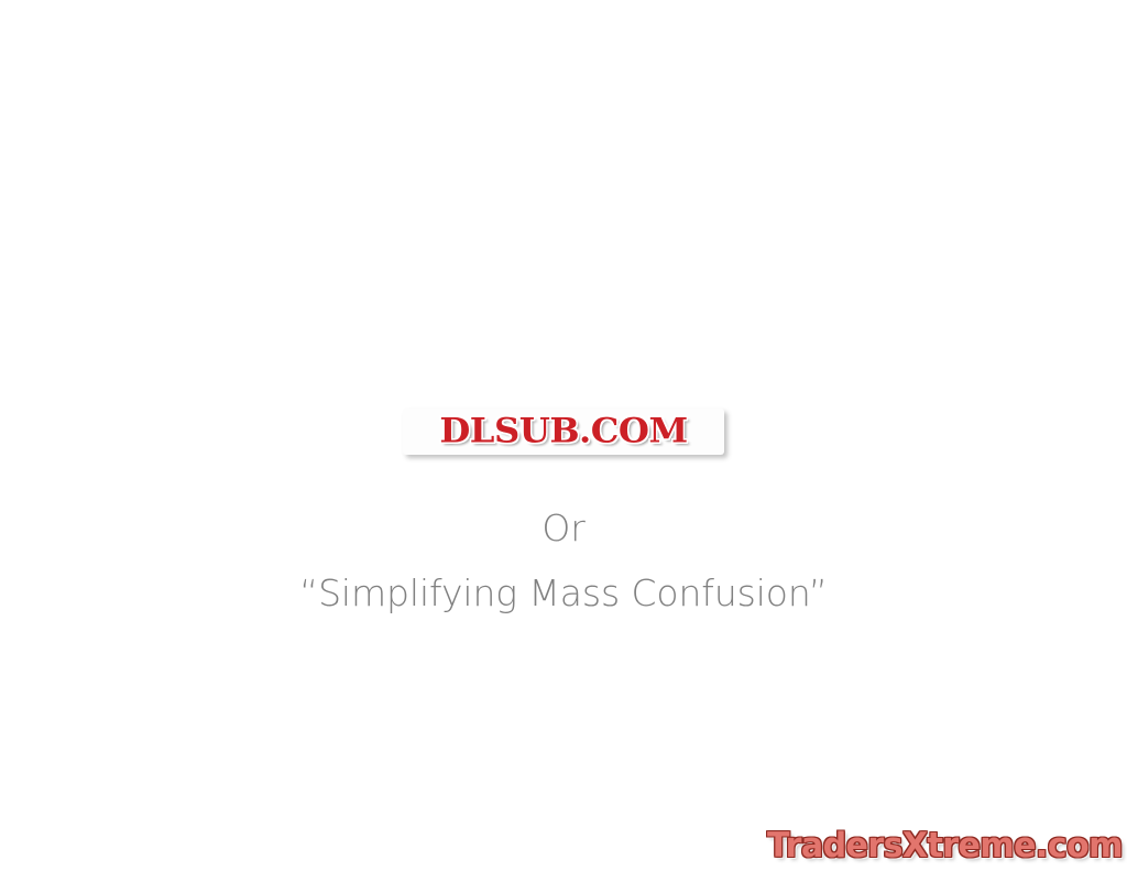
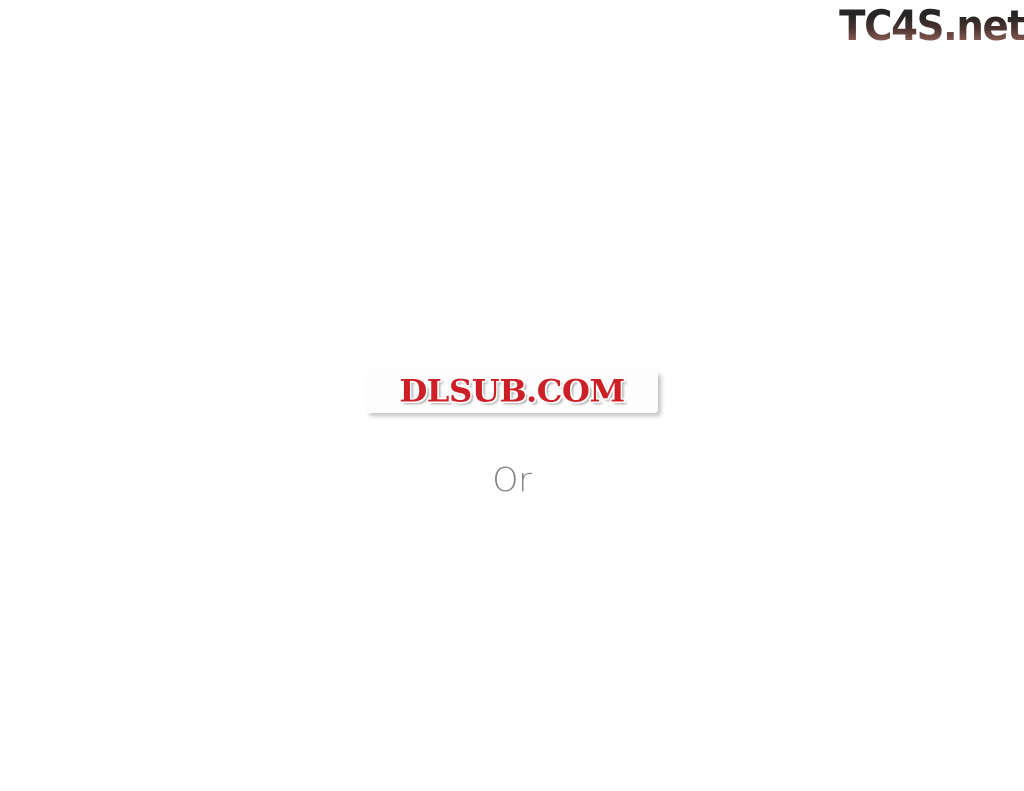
+ TC4S.net
  DLSUB.COM
  Or
- “Simplifying Mass Confusion”
- TradersXtreme.com
